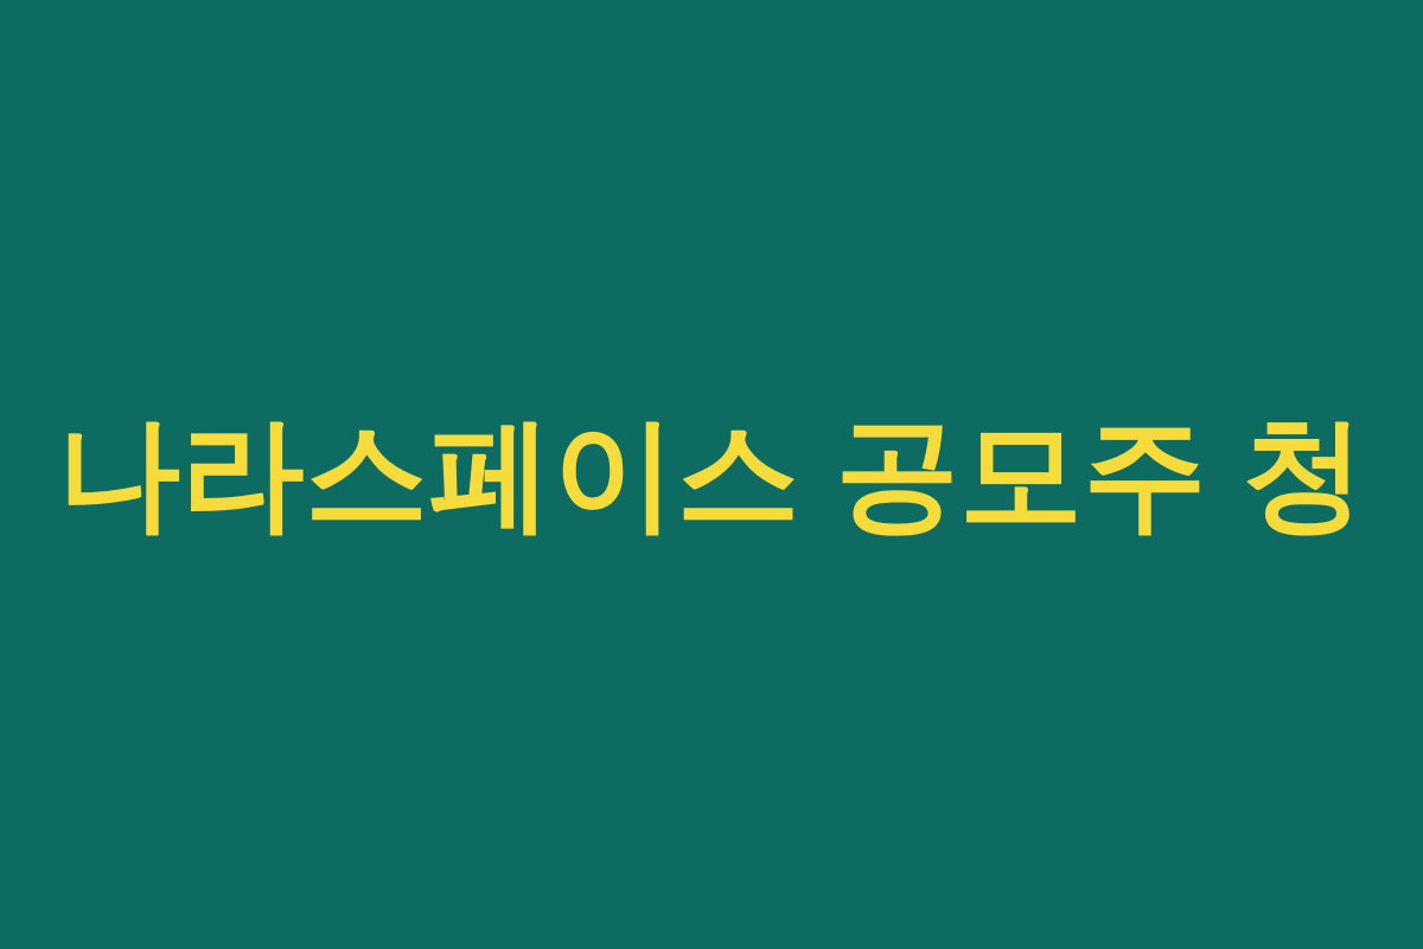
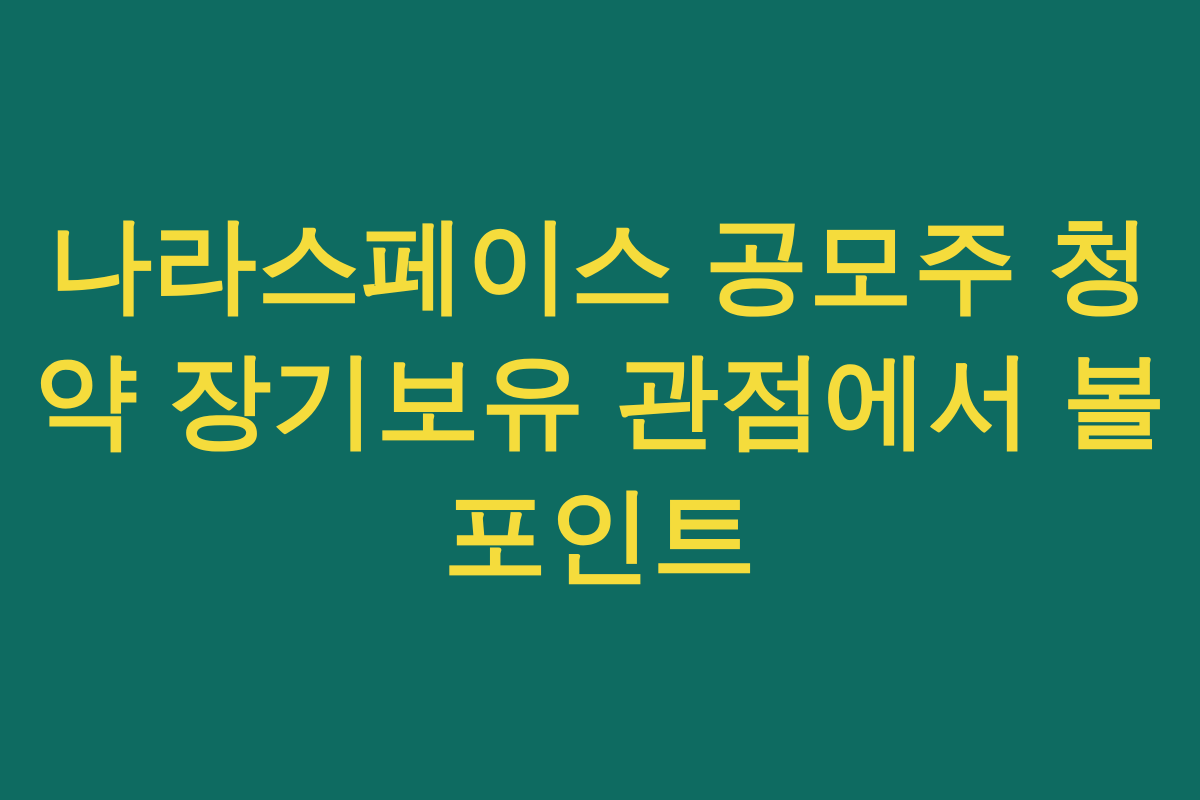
  나라스페이스 공모주 청
+ 약 장기보유 관점에서 볼
+ 포인트
